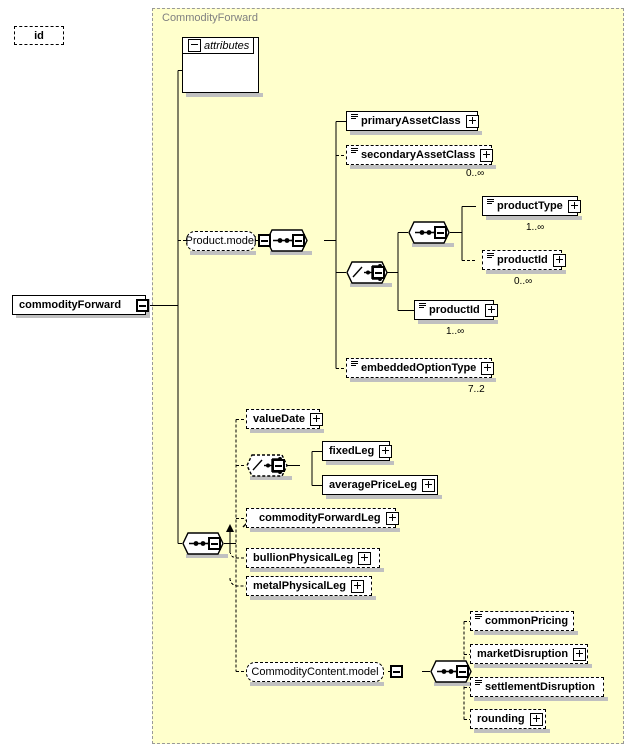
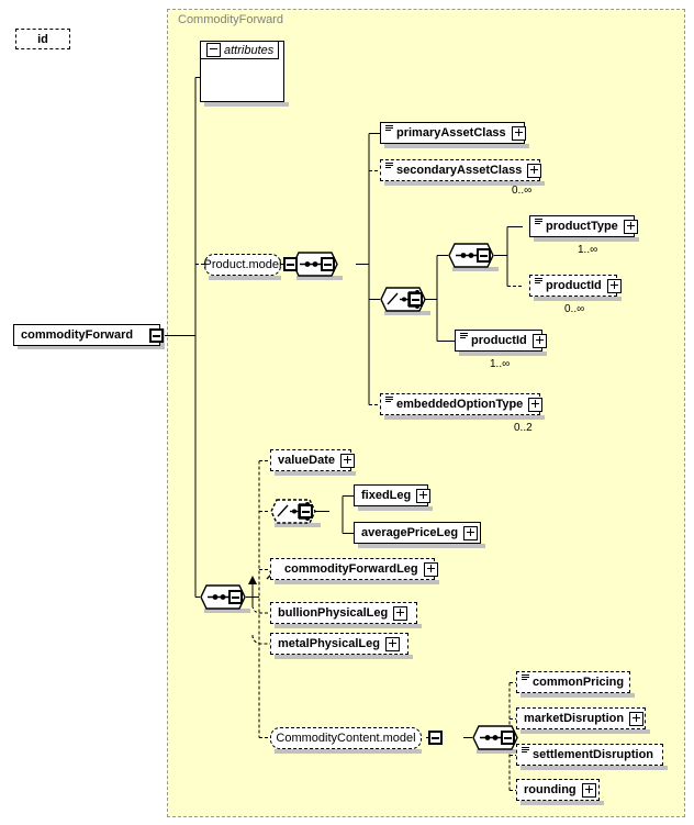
  CommodityForward
  commodityForward
  attributes
  id
  Product.model
  primaryAssetClass
  secondaryAssetClass
  0..∞
  productType
  1..∞
  productId
  0..∞
  productId
  1..∞
  embeddedOptionType
- 7..2
+ 0..2
  valueDate
  fixedLeg
  averagePriceLeg
  commodityForwardLeg
  bullionPhysicalLeg
  metalPhysicalLeg
  CommodityContent.model
  commonPricing
  marketDisruption
  settlementDisruption
  rounding
